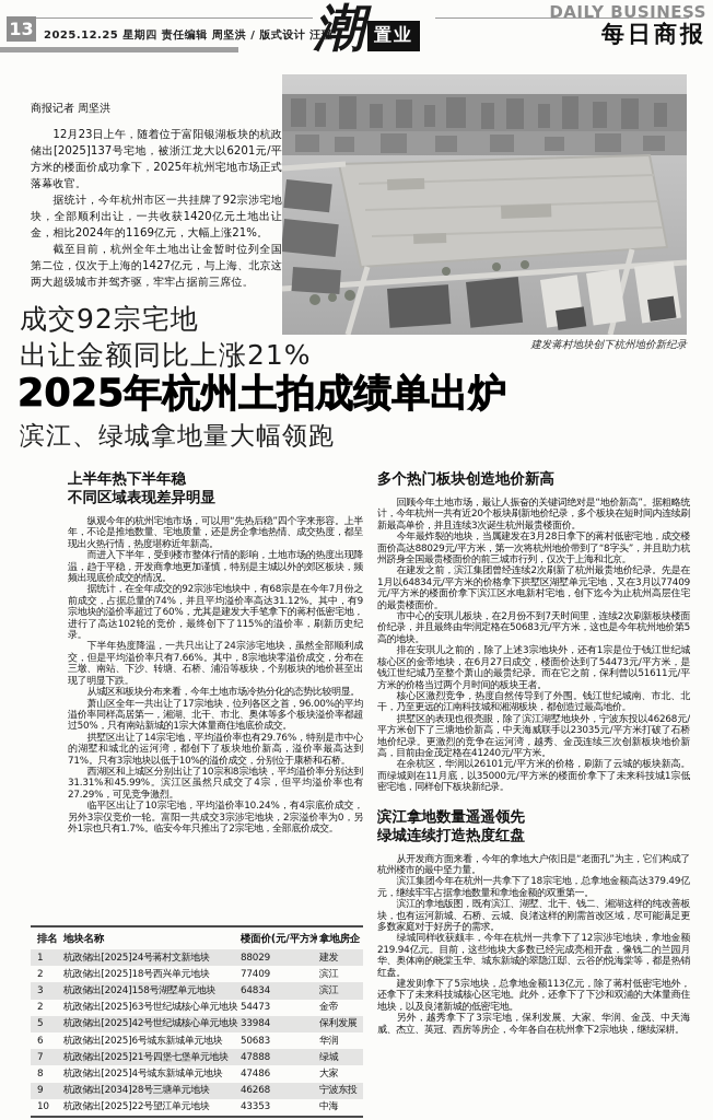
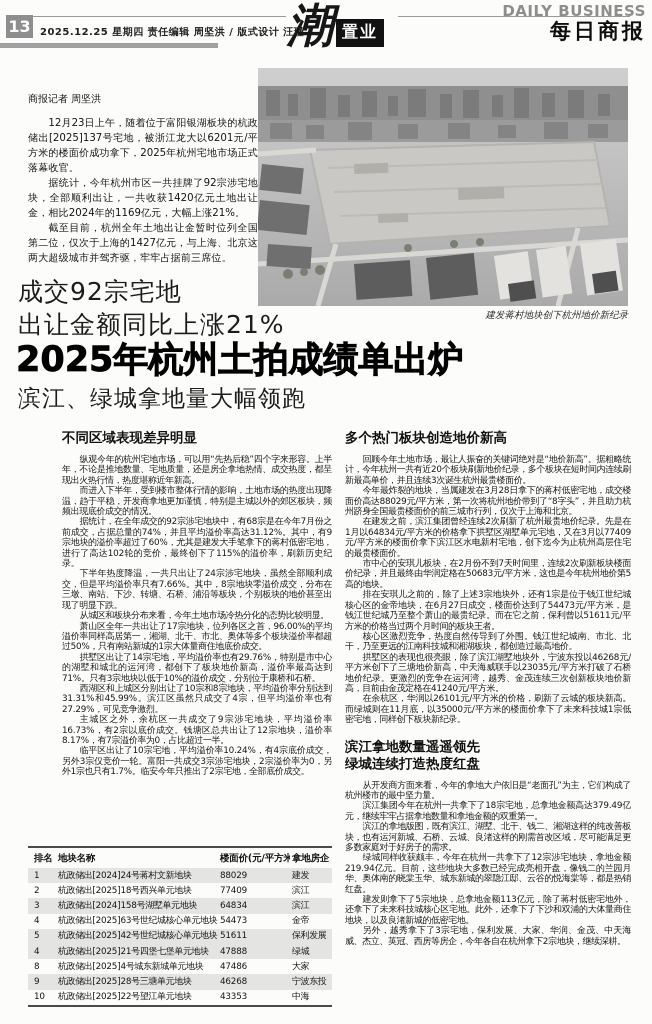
  13
  2025.12.25 星期四 责任编辑 周坚洪 / 版式设计 汪瑾
  潮
  置业
  DAILY BUSINESS
  每日商报
  商报记者 周坚洪
  12月23日上午，随着位于富阳银湖板块的杭政储出[2025]137号宅地，被浙江龙大以6201元/平方米的楼面价成功拿下，2025年杭州宅地市场正式落幕收官。
  据统计，今年杭州市区一共挂牌了92宗涉宅地块，全部顺利出让，一共收获1420亿元土地出让金，相比2024年的1169亿元，大幅上涨21%。
  截至目前，杭州全年土地出让金暂时位列全国第二位，仅次于上海的1427亿元，与上海、北京这两大超级城市并驾齐驱，牢牢占据前三席位。
  建发蒋村地块创下杭州地价新纪录
  成交92宗宅地
  出让金额同比上涨21%
  2025年杭州土拍成绩单出炉
  滨江、绿城拿地量大幅领跑
- 上半年热下半年稳
  不同区域表现差异明显
  纵观今年的杭州宅地市场，可以用“先热后稳”四个字来形容。上半年，不论是推地数量、宅地质量，还是房企拿地热情、成交热度，都呈现出火热行情，热度堪称近年新高。
  而进入下半年，受到楼市整体行情的影响，土地市场的热度出现降温，趋于平稳，开发商拿地更加谨慎，特别是主城以外的郊区板块，频频出现底价成交的情况。
  据统计，在全年成交的92宗涉宅地块中，有68宗是在今年7月份之前成交，占据总量的74%，并且平均溢价率高达31.12%。其中，有9宗地块的溢价率超过了60%，尤其是建发大手笔拿下的蒋村低密宅地，进行了高达102轮的竞价，最终创下了115%的溢价率，刷新历史纪录。
  下半年热度降温，一共只出让了24宗涉宅地块，虽然全部顺利成交，但是平均溢价率只有7.66%。其中，8宗地块零溢价成交，分布在三墩、南站、下沙、转塘、石桥、浦沿等板块，个别板块的地价甚至出现了明显下跌。
  从城区和板块分布来看，今年土地市场冷热分化的态势比较明显。
  萧山区全年一共出让了17宗地块，位列各区之首，96.00%的平均溢价率同样高居第一，湘湖、北干、市北、奥体等多个板块溢价率都超过50%，只有南站新城的1宗大体量商住地底价成交。
  拱墅区出让了14宗宅地，平均溢价率也有29.76%，特别是市中心的湖墅和城北的运河湾，都创下了板块地价新高，溢价率最高达到71%。只有3宗地块以低于10%的溢价成交，分别位于康桥和石桥。
  西湖区和上城区分别出让了10宗和8宗地块，平均溢价率分别达到31.31%和45.99%。滨江区虽然只成交了4宗，但平均溢价率也有27.29%，可见竞争激烈。
+ 主城区之外，余杭区一共成交了9宗涉宅地块，平均溢价率16.73%，有2宗以底价成交。钱塘区总共出让了12宗地块，溢价率8.17%，有7宗溢价率为0，占比超过一半。
  临平区出让了10宗宅地，平均溢价率10.24%，有4宗底价成交，另外3宗仅竞价一轮。富阳一共成交3宗涉宅地块，2宗溢价率为0，另外1宗也只有1.7%。临安今年只推出了2宗宅地，全部底价成交。
  多个热门板块创造地价新高
  回顾今年土地市场，最让人振奋的关键词绝对是“地价新高”。据粗略统计，今年杭州一共有近20个板块刷新地价纪录，多个板块在短时间内连续刷新最高单价，并且连续3次诞生杭州最贵楼面价。
  今年最炸裂的地块，当属建发在3月28日拿下的蒋村低密宅地，成交楼面价高达88029元/平方米，第一次将杭州地价带到了“8字头”，并且助力杭州跻身全国最贵楼面价的前三城市行列，仅次于上海和北京。
  在建发之前，滨江集团曾经连续2次刷新了杭州最贵地价纪录。先是在1月以64834元/平方米的价格拿下拱墅区湖墅单元宅地，又在3月以77409元/平方米的楼面价拿下滨江区水电新村宅地，创下迄今为止杭州高层住宅的最贵楼面价。
  市中心的安琪儿板块，在2月份不到7天时间里，连续2次刷新板块楼面价纪录，并且最终由华润定格在50683元/平方米，这也是今年杭州地价第5高的地块。
  排在安琪儿之前的，除了上述3宗地块外，还有1宗是位于钱江世纪城核心区的金帝地块，在6月27日成交，楼面价达到了54473元/平方米，是钱江世纪城乃至整个萧山的最贵纪录。而在它之前，保利曾以51611元/平方米的价格当过两个月时间的板块王者。
  核心区激烈竞争，热度自然传导到了外围。钱江世纪城南、市北、北干，乃至更远的江南科技城和湘湖板块，都创造过最高地价。
  拱墅区的表现也很亮眼，除了滨江湖墅地块外，宁波东投以46268元/平方米创下了三塘地价新高，中天海威联手以23035元/平方米打破了石桥地价纪录。更激烈的竞争在运河湾，越秀、金茂连续三次创新板块地价新高，目前由金茂定格在41240元/平方米。
  在余杭区，华润以26101元/平方米的价格，刷新了云城的板块新高。而绿城则在11月底，以35000元/平方米的楼面价拿下了未来科技城1宗低密宅地，同样创下板块新纪录。
  滨江拿地数量遥遥领先
  绿城连续打造热度红盘
  从开发商方面来看，今年的拿地大户依旧是“老面孔”为主，它们构成了杭州楼市的最中坚力量。
  滨江集团今年在杭州一共拿下了18宗宅地，总拿地金额高达379.49亿元，继续牢牢占据拿地数量和拿地金额的双重第一。
  滨江的拿地版图，既有滨江、湖墅、北干、钱二、湘湖这样的纯改善板块，也有运河新城、石桥、云城、良渚这样的刚需首改区域，尽可能满足更多数家庭对于好房子的需求。
  绿城同样收获颇丰，今年在杭州一共拿下了12宗涉宅地块，拿地金额219.94亿元。目前，这些地块大多数已经完成亮相开盘，像钱二的兰园月华、奥体南的晓棠玉华、城东新城的翠隐江邸、云谷的悦海棠等，都是热销红盘。
  建发则拿下了5宗地块，总拿地金额113亿元，除了蒋村低密宅地外，还拿下了未来科技城核心区宅地。此外，还拿下了下沙和双浦的大体量商住地块，以及良渚新城的低密宅地。
  另外，越秀拿下了3宗宅地，保利发展、大家、华润、金茂、中天海威、杰立、英冠、西房等房企，今年各自在杭州拿下2宗地块，继续深耕。
  排名	地块名称	楼面价(元/平方米	拿地房企
- 1	杭政储出[2025]24号蒋村文新地块	88029	建发
+ 1	杭政储出[2024]24号蒋村文新地块	88029	建发
  2	杭政储出[2025]18号西兴单元地块	77409	滨江
  3	杭政储出[2024]158号湖墅单元地块	64834	滨江
- 2	杭政储出[2025]63号世纪城核心单元地块	54473	金帝
+ 4	杭政储出[2025]63号世纪城核心单元地块	54473	金帝
- 5	杭政储出[2025]42号世纪城核心单元地块	33984	保利发展
+ 5	杭政储出[2025]42号世纪城核心单元地块	51611	保利发展
- 6	杭政储出[2025]6号城东新城单元地块	50683	华润
- 7	杭政储出[2025]21号四堡七堡单元地块	47888	绿城
+ 4	杭政储出[2025]21号四堡七堡单元地块	47888	绿城
  8	杭政储出[2025]4号城东新城单元地块	47486	大家
- 9	杭政储出[2034]28号三塘单元地块	46268	宁波东投
+ 9	杭政储出[2025]28号三塘单元地块	46268	宁波东投
  10	杭政储出[2025]22号望江单元地块	43353	中海
